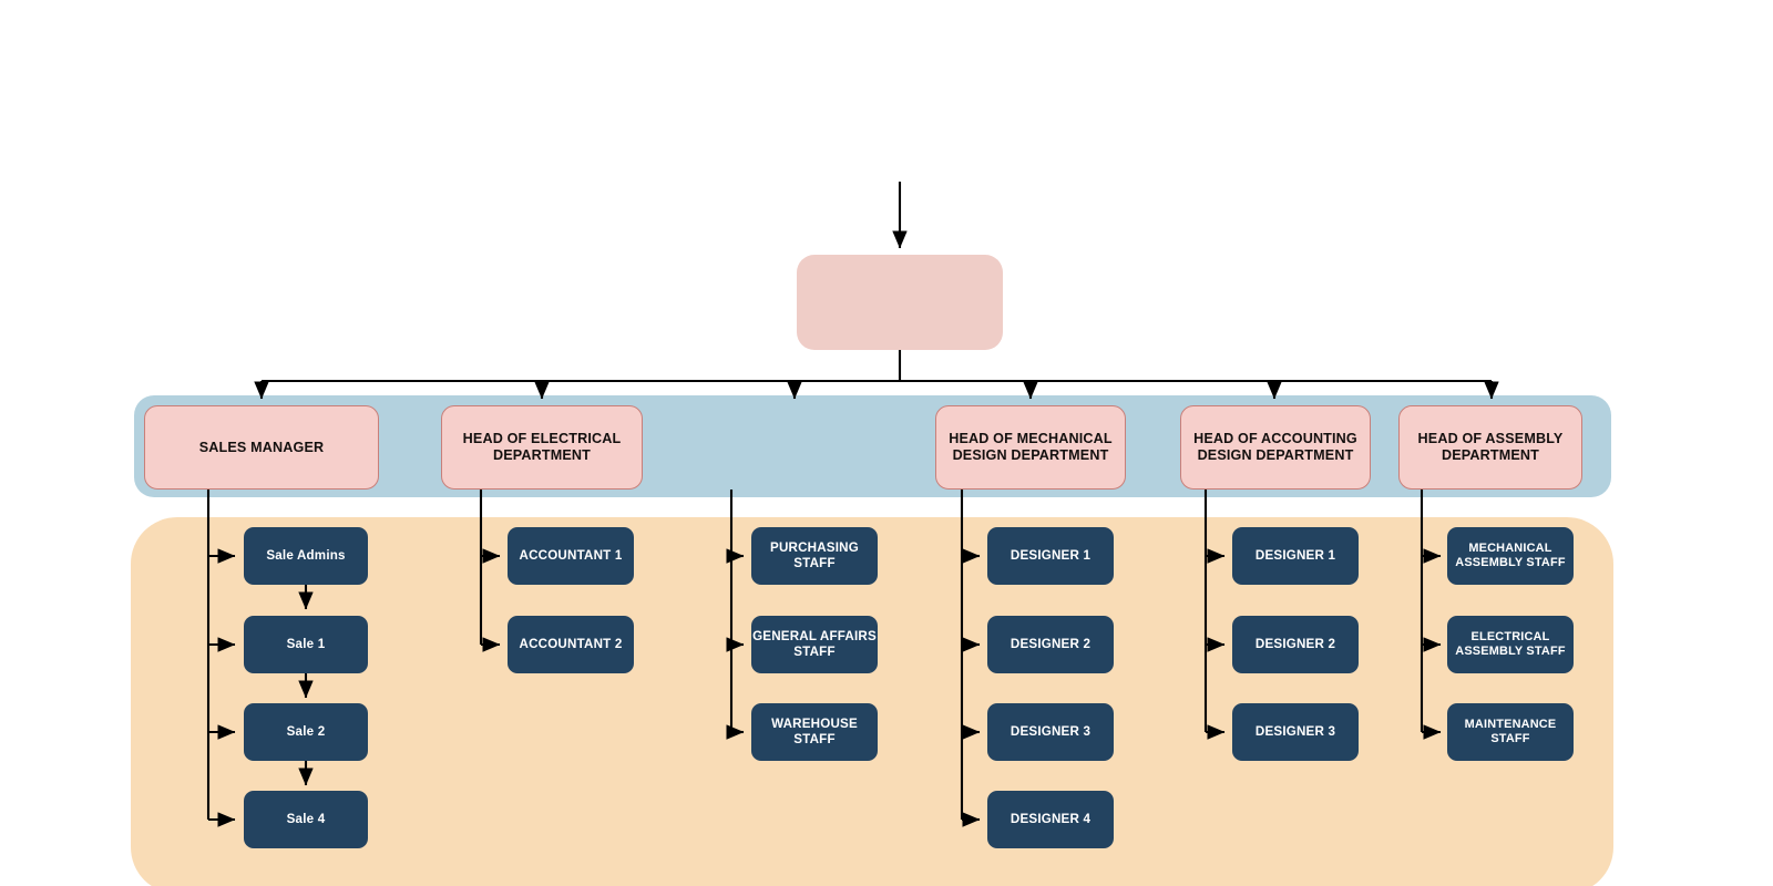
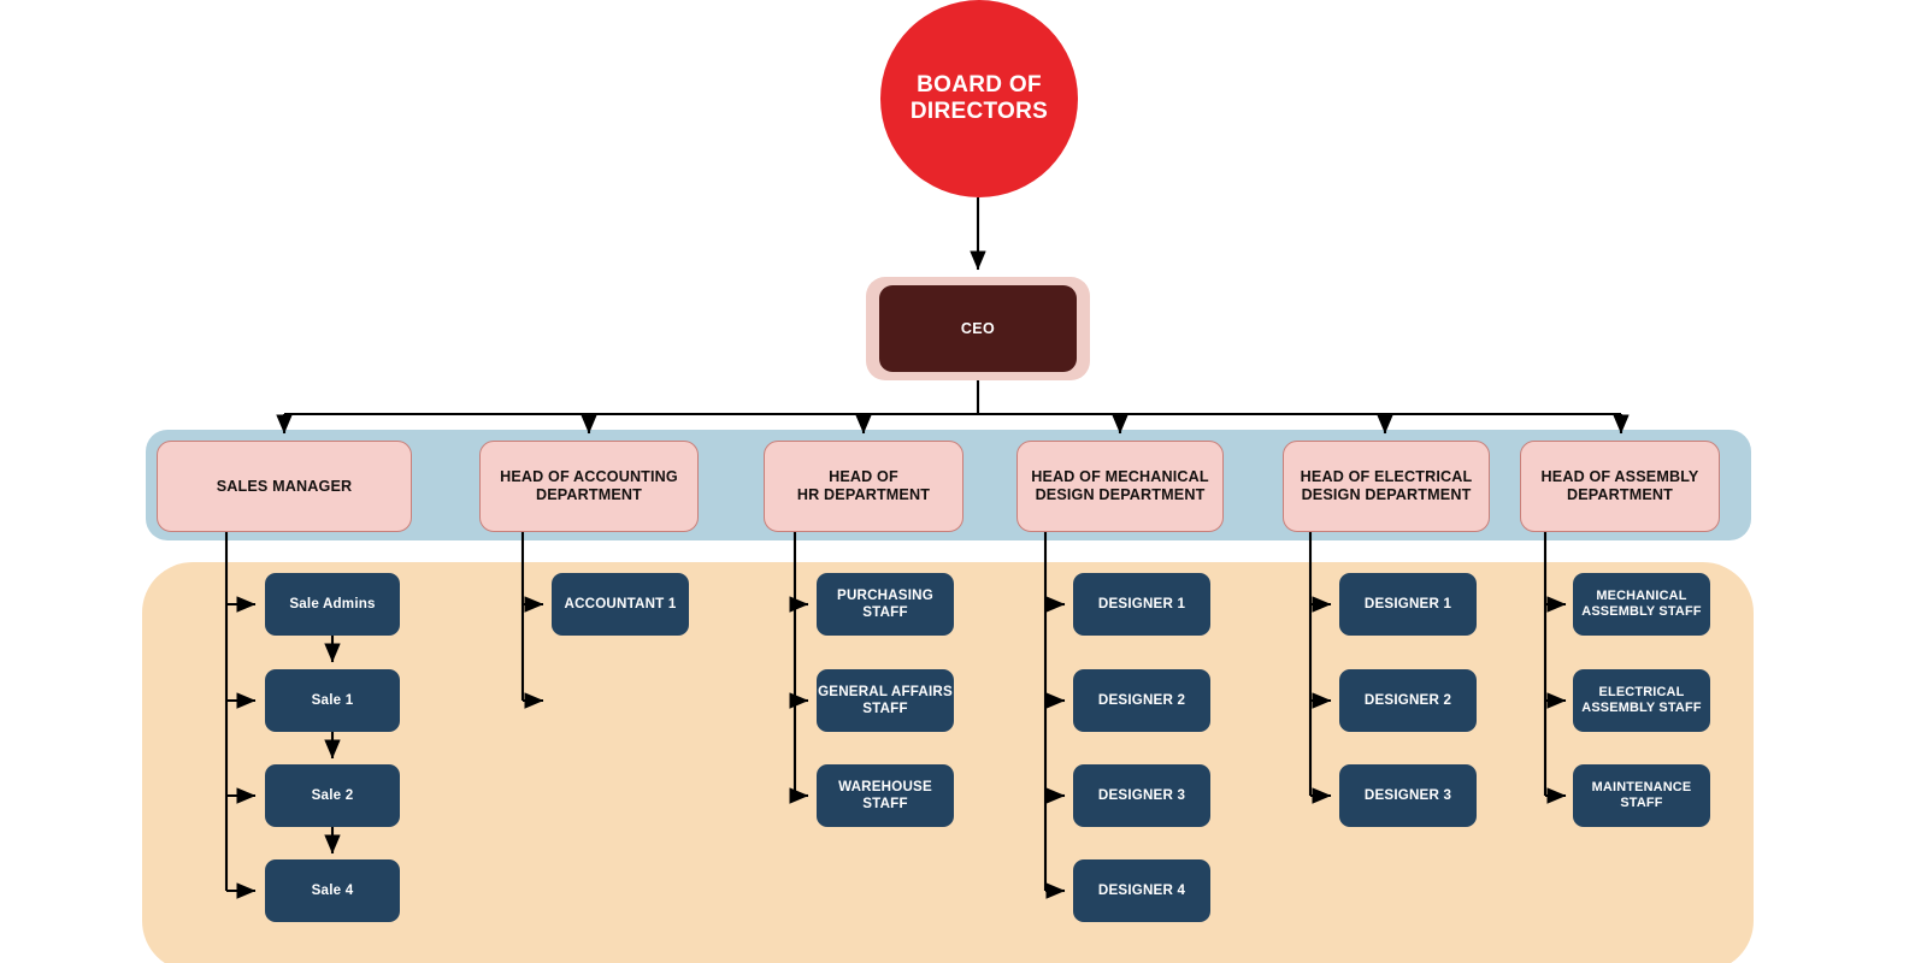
+ BOARD OF
+ DIRECTORS
+ CEO
  SALES MANAGER
- HEAD OF ELECTRICAL
+ HEAD OF ACCOUNTING
  DEPARTMENT
+ HEAD OF
+ HR DEPARTMENT
  HEAD OF MECHANICAL
  DESIGN DEPARTMENT
- HEAD OF ACCOUNTING
+ HEAD OF ELECTRICAL
  DESIGN DEPARTMENT
  HEAD OF ASSEMBLY
  DEPARTMENT
  Sale Admins
  Sale 1
  Sale 2
  Sale 4
  ACCOUNTANT 1
- ACCOUNTANT 2
  PURCHASING
  STAFF
  GENERAL AFFAIRS
  STAFF
  WAREHOUSE
  STAFF
  DESIGNER 1
  DESIGNER 2
  DESIGNER 3
  DESIGNER 4
  DESIGNER 1
  DESIGNER 2
  DESIGNER 3
  MECHANICAL
  ASSEMBLY STAFF
  ELECTRICAL
  ASSEMBLY STAFF
  MAINTENANCE
  STAFF
